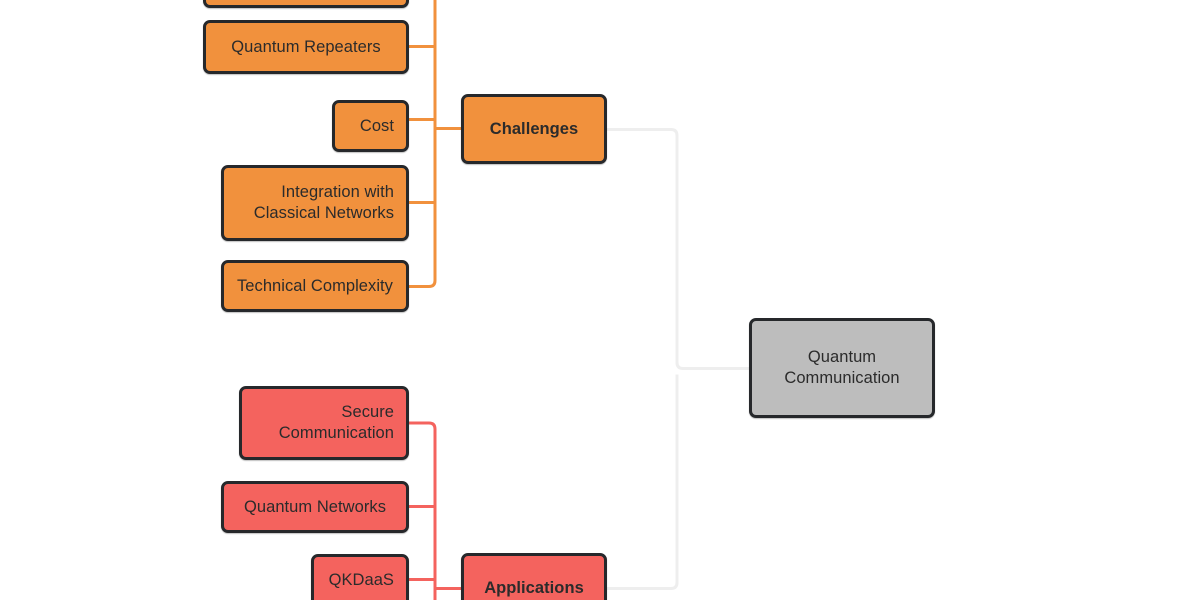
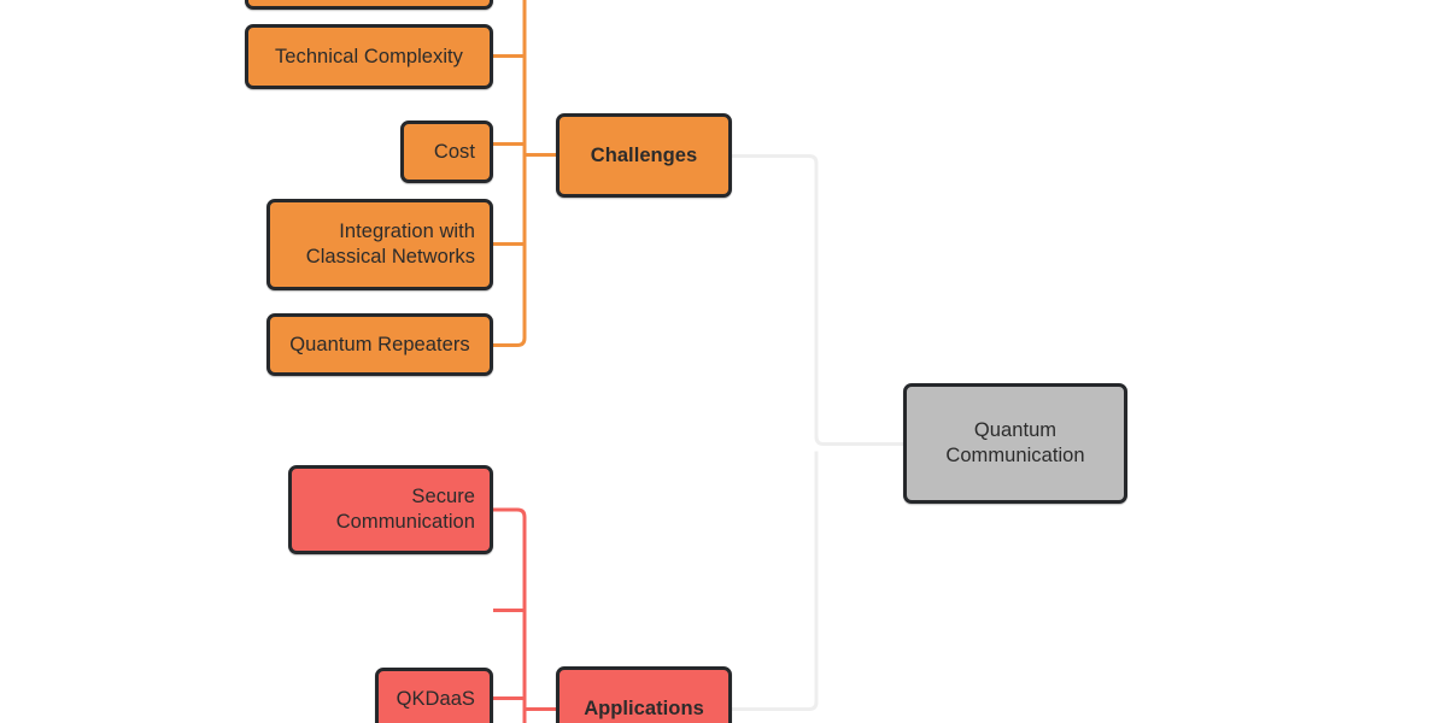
- Quantum Repeaters
+ Technical Complexity
  Cost
  Integration with
  Classical Networks
- Technical Complexity
+ Quantum Repeaters
  Challenges
  Secure
  Communication
- Quantum Networks
  QKDaaS
  Applications
  Quantum
  Communication
